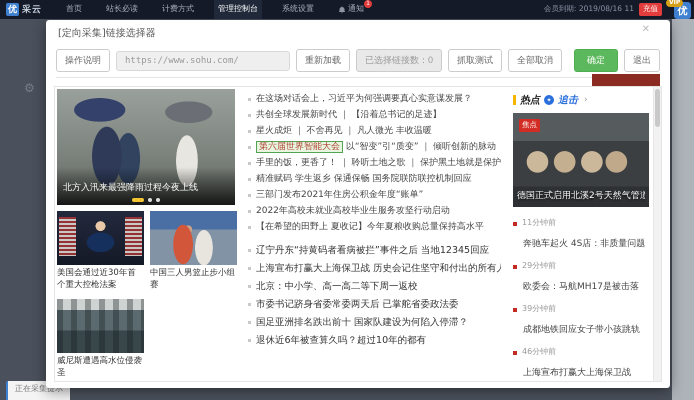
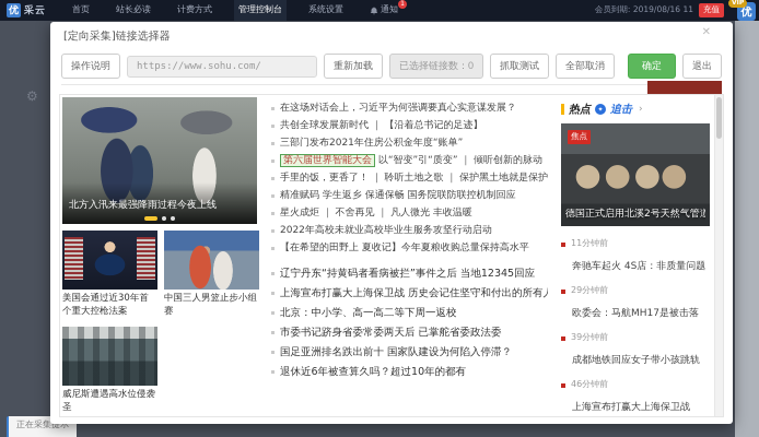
  优
  采云
  首页
  站长必读
  计费方式
  管理控制台
  系统设置
  通知
  会员到期: 2019/08/16 11
  充值
  优
  ⚙
  正在采集提示
  [定向采集]链接选择器
  ✕
  操作说明
  https://www.sohu.com/
  重新加载
  已选择链接数：0
  抓取测试
  全部取消
  确定
  退出
  北方入汛来最强降雨过程今夜上线
  美国会通过近30年首个重大控枪法案
  中国三人男篮止步小组赛
  威尼斯遭遇高水位侵袭 圣
  在这场对话会上，习近平为何强调要真心实意谋发展？
  共创全球发展新时代 ｜ 【沿着总书记的足迹】
- 星火成炬 ｜ 不舍再见 ｜ 凡人微光 丰收温暖
+ 三部门发布2021年住房公积金年度“账单”
  第六届世界智能大会 以“智变”引“质变” ｜ 倾听创新的脉动
  手里的饭，更香了！ ｜ 聆听土地之歌 ｜ 保护黑土地就是保护
  精准赋码 学生返乡 保通保畅 国务院联防联控机制回应
- 三部门发布2021年住房公积金年度“账单”
+ 星火成炬 ｜ 不舍再见 ｜ 凡人微光 丰收温暖
  2022年高校未就业高校毕业生服务攻坚行动启动
  【在希望的田野上 夏收记】今年夏粮收购总量保持高水平
  辽宁丹东“持黄码者看病被拦”事件之后 当地12345回应
  上海宣布打赢大上海保卫战 历史会记住坚守和付出的所有
  北京：中小学、高一高二等下周一返校
  市委书记跻身省委常委两天后 已掌舵省委政法委
  国足亚洲排名跌出前十 国家队建设为何陷入停滞？
  退休近6年被查算久吗？超过10年的都有
  热点
  追击
  ›
  焦点
  德国正式启用北溪2号天然气管道
  11分钟前
  奔驰车起火 4S店：非质量问题
  29分钟前
  欧委会：马航MH17是被击落
  39分钟前
  成都地铁回应女子带小孩跳轨
  46分钟前
  上海宣布打赢大上海保卫战
